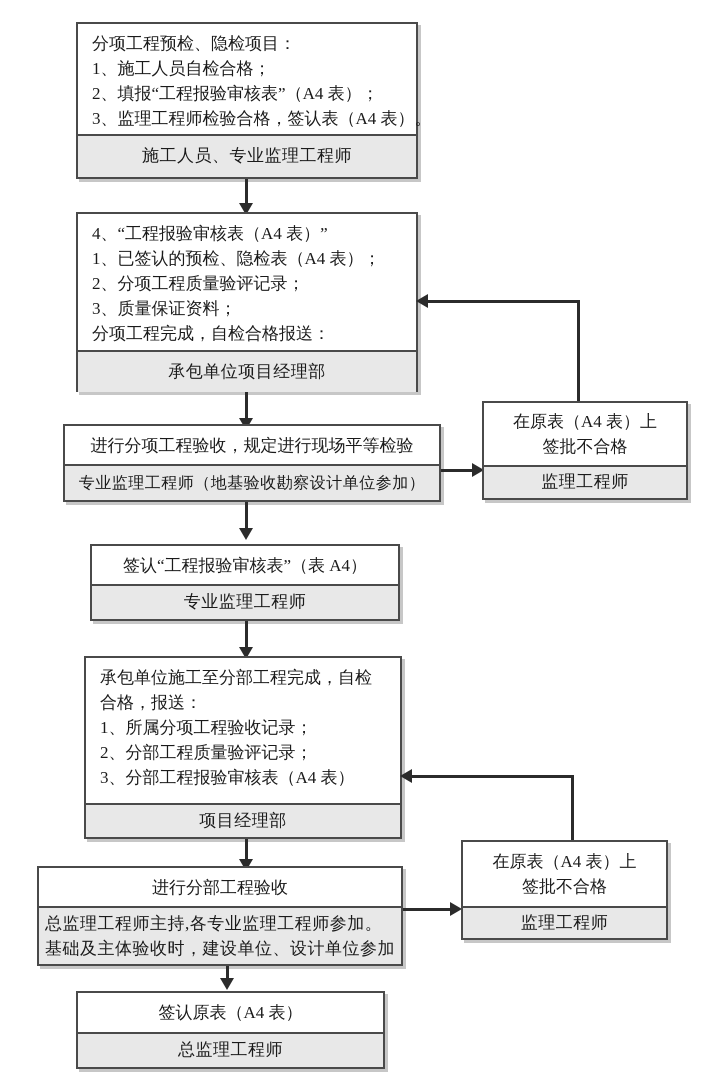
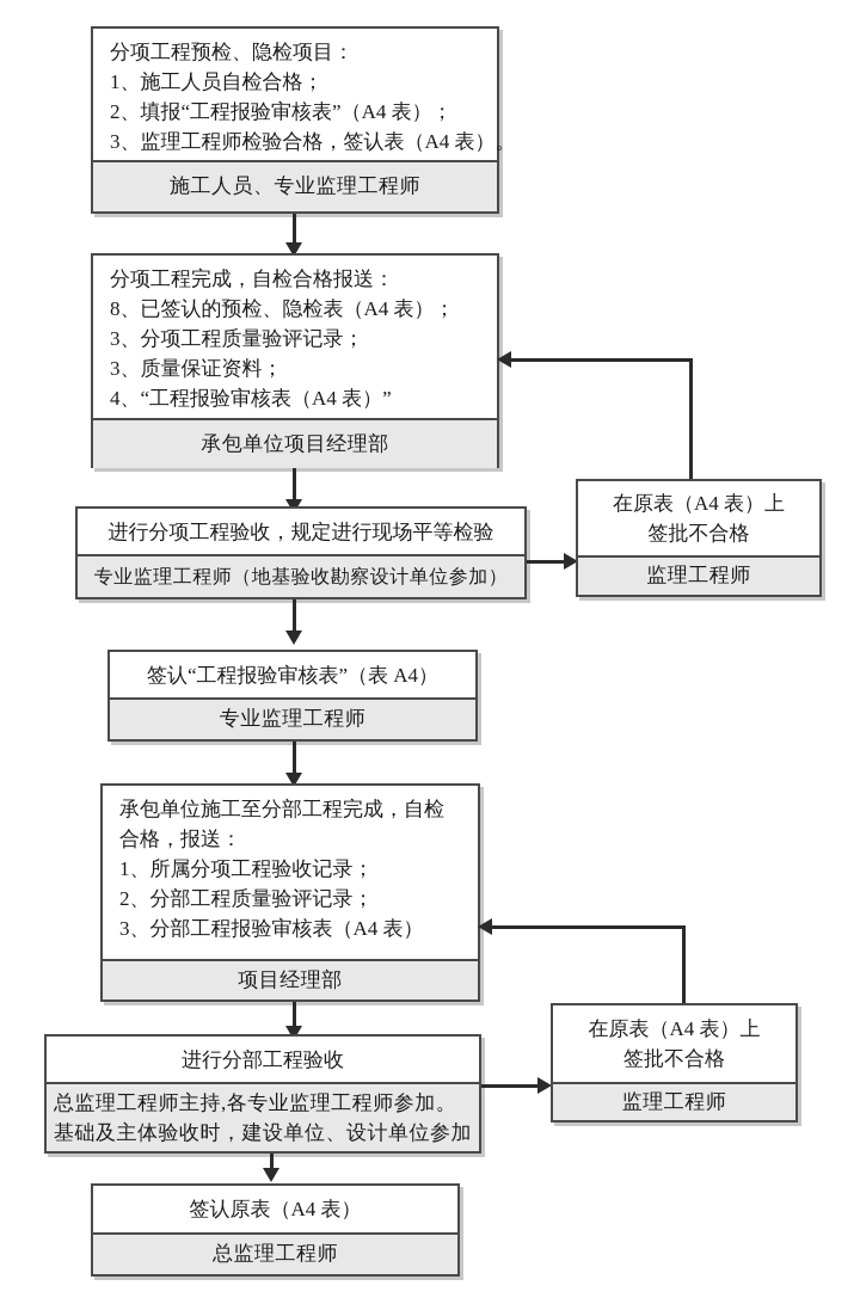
  分项工程预检、隐检项目：
  1、施工人员自检合格；
  2、填报“工程报验审核表”（A4 表）；
  3、监理工程师检验合格，签认表（A4 表）。
  施工人员、专业监理工程师
- 4、“工程报验审核表（A4 表）”
+ 分项工程完成，自检合格报送：
- 1、已签认的预检、隐检表（A4 表）；
+ 8、已签认的预检、隐检表（A4 表）；
- 2、分项工程质量验评记录；
+ 3、分项工程质量验评记录；
  3、质量保证资料；
- 分项工程完成，自检合格报送：
+ 4、“工程报验审核表（A4 表）”
  承包单位项目经理部
  进行分项工程验收，规定进行现场平等检验
  专业监理工程师（地基验收勘察设计单位参加）
  在原表（A4 表）上
  签批不合格
  监理工程师
  签认“工程报验审核表”（表 A4）
  专业监理工程师
  承包单位施工至分部工程完成，自检合格，报送：
  1、所属分项工程验收记录；
  2、分部工程质量验评记录；
  3、分部工程报验审核表（A4 表）
  项目经理部
  进行分部工程验收
  总监理工程师主持,各专业监理工程师参加。基础及主体验收时，建设单位、设计单位参加
  在原表（A4 表）上
  签批不合格
  监理工程师
  签认原表（A4 表）
  总监理工程师
